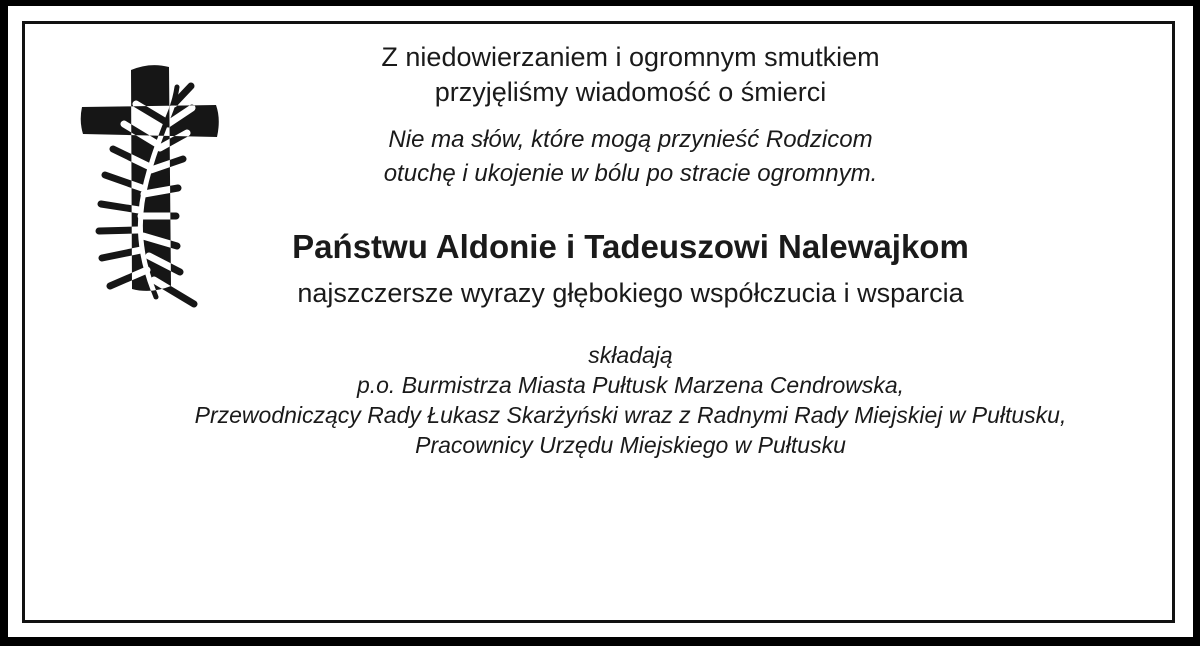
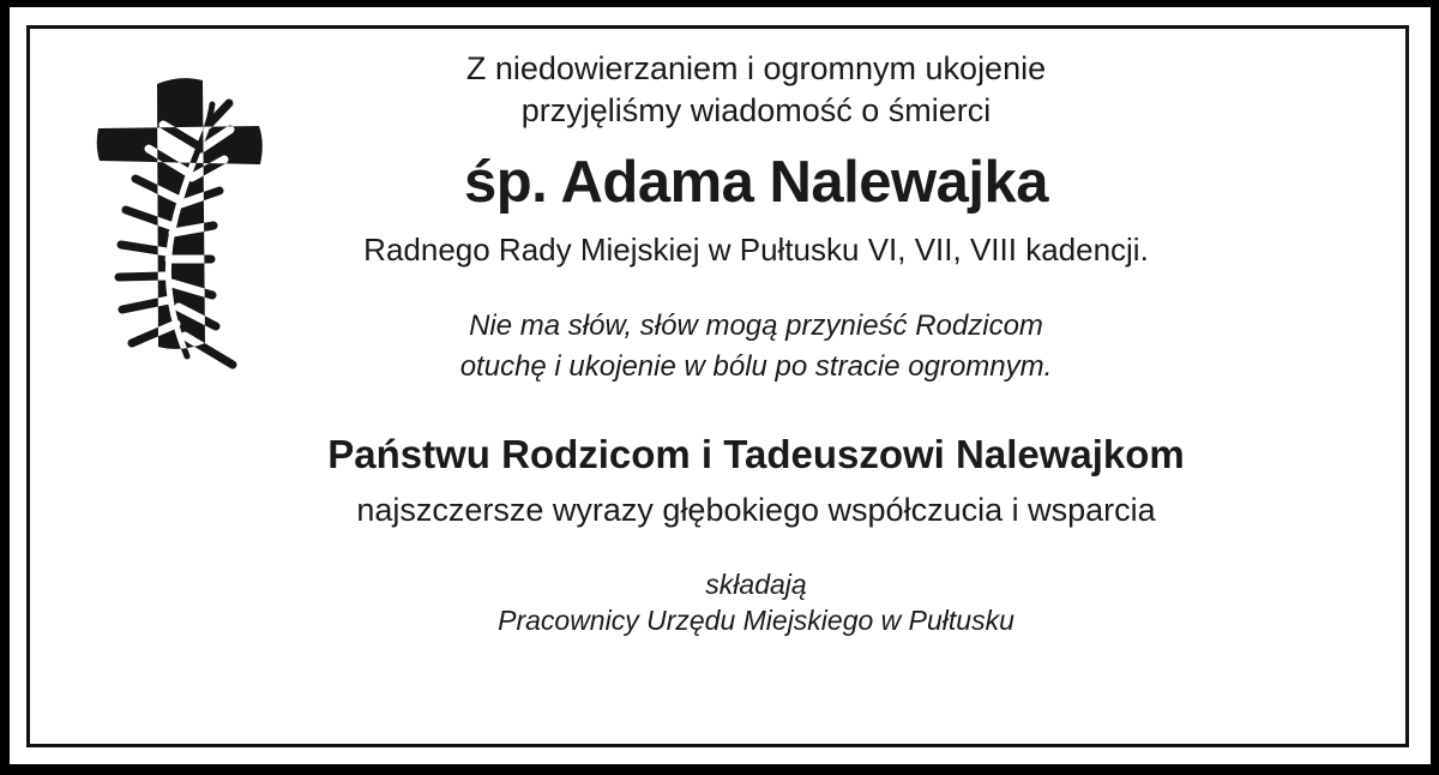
- Z niedowierzaniem i ogromnym smutkiem
+ Z niedowierzaniem i ogromnym ukojenie
  przyjęliśmy wiadomość o śmierci
+ śp. Adama Nalewajka
+ Radnego Rady Miejskiej w Pułtusku VI, VII, VIII kadencji.
- Nie ma słów, które mogą przynieść Rodzicom
+ Nie ma słów, słów mogą przynieść Rodzicom
  otuchę i ukojenie w bólu po stracie ogromnym.
- Państwu Aldonie i Tadeuszowi Nalewajkom
+ Państwu Rodzicom i Tadeuszowi Nalewajkom
  najszczersze wyrazy głębokiego współczucia i wsparcia
  składają
- p.o. Burmistrza Miasta Pułtusk Marzena Cendrowska,
- Przewodniczący Rady Łukasz Skarżyński wraz z Radnymi Rady Miejskiej w Pułtusku,
  Pracownicy Urzędu Miejskiego w Pułtusku
